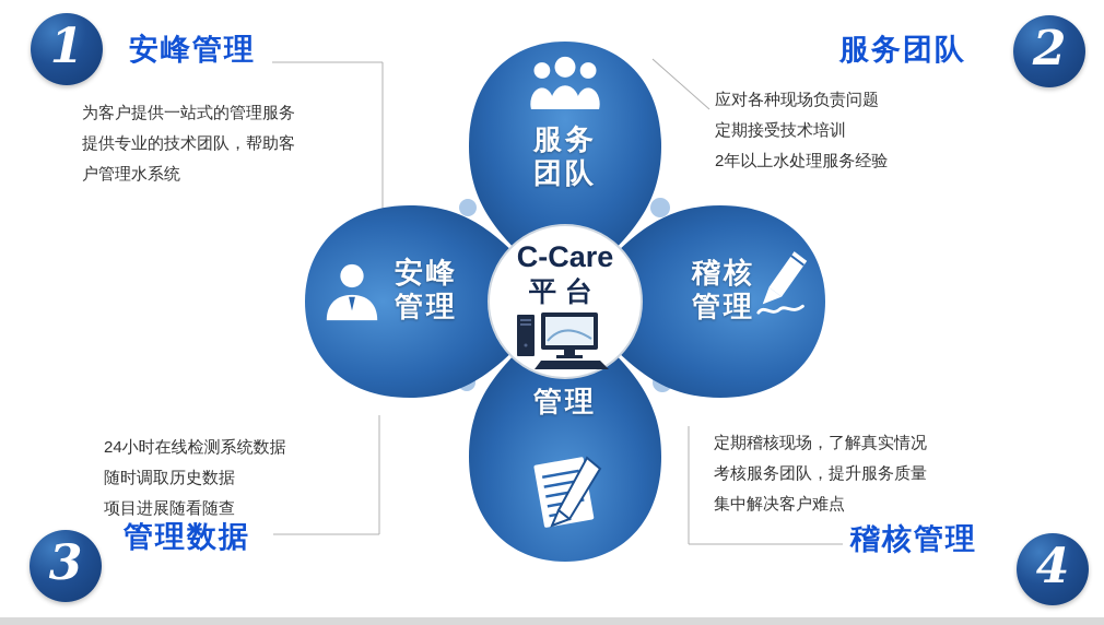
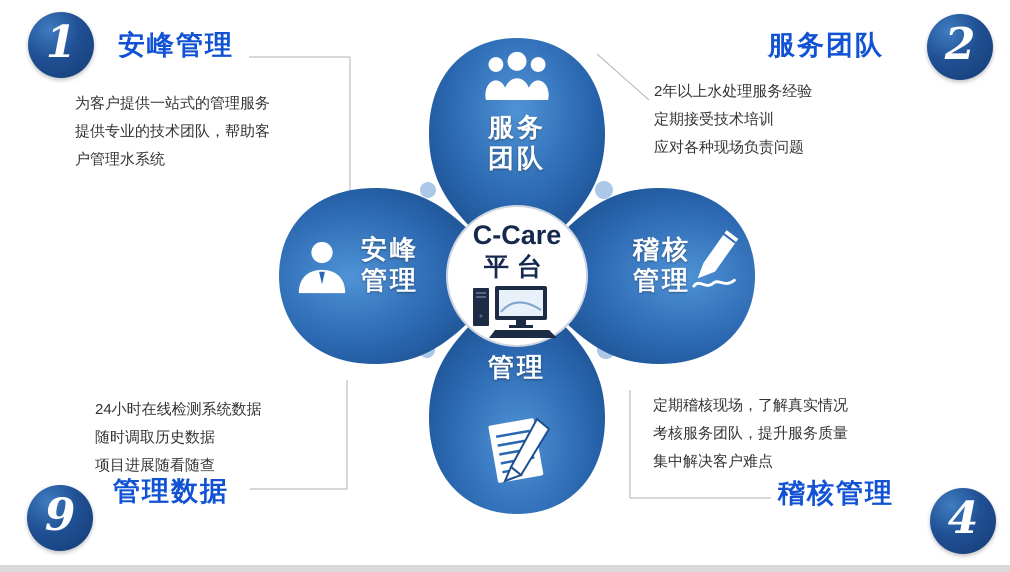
  服务
  团队
  安峰
  管理
  稽核
  管理
  管理
  C-Care
  平台
  1
  2
- 3
+ 9
  4
  安峰管理
  服务团队
  管理数据
  稽核管理
  为客户提供一站式的管理服务
  提供专业的技术团队，帮助客
  户管理水系统
- 应对各种现场负责问题
+ 2年以上水处理服务经验
  定期接受技术培训
- 2年以上水处理服务经验
+ 应对各种现场负责问题
  24小时在线检测系统数据
  随时调取历史数据
  项目进展随看随查
  定期稽核现场，了解真实情况
  考核服务团队，提升服务质量
  集中解决客户难点
